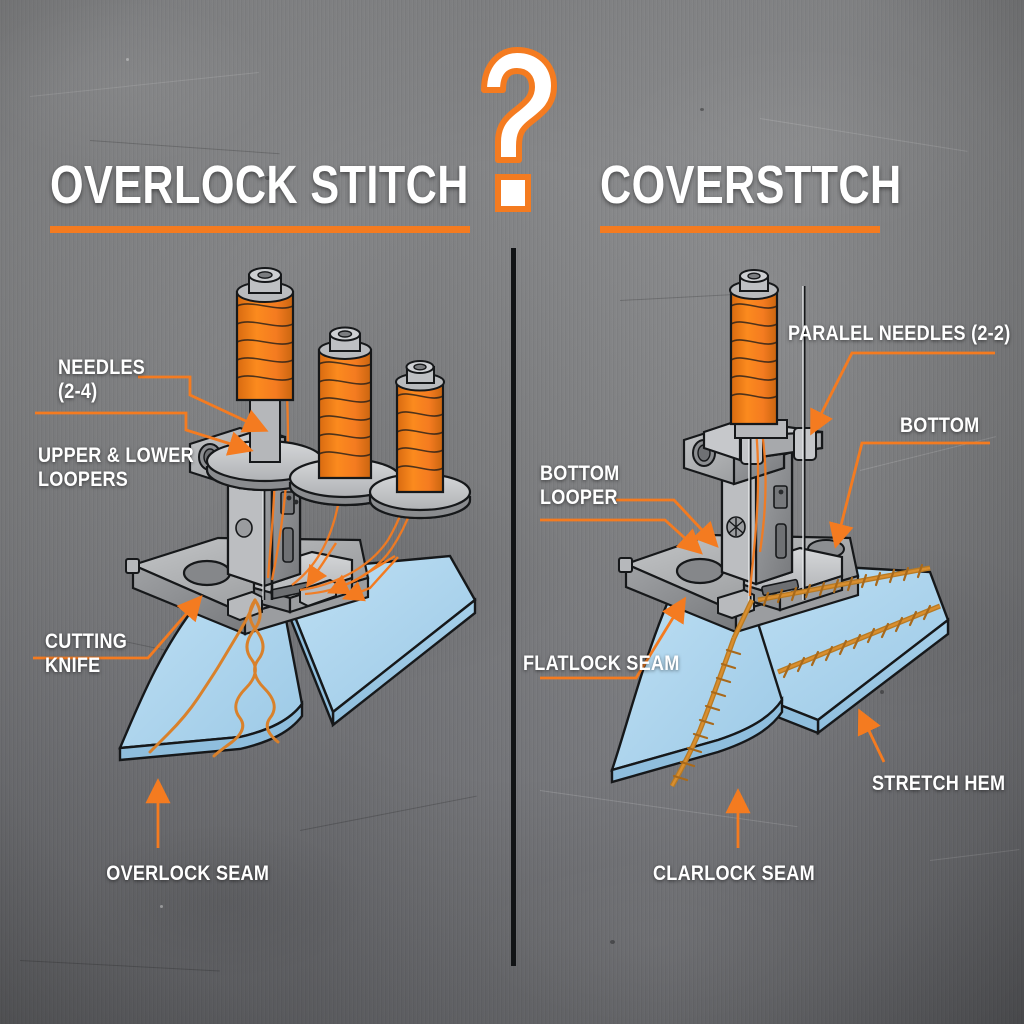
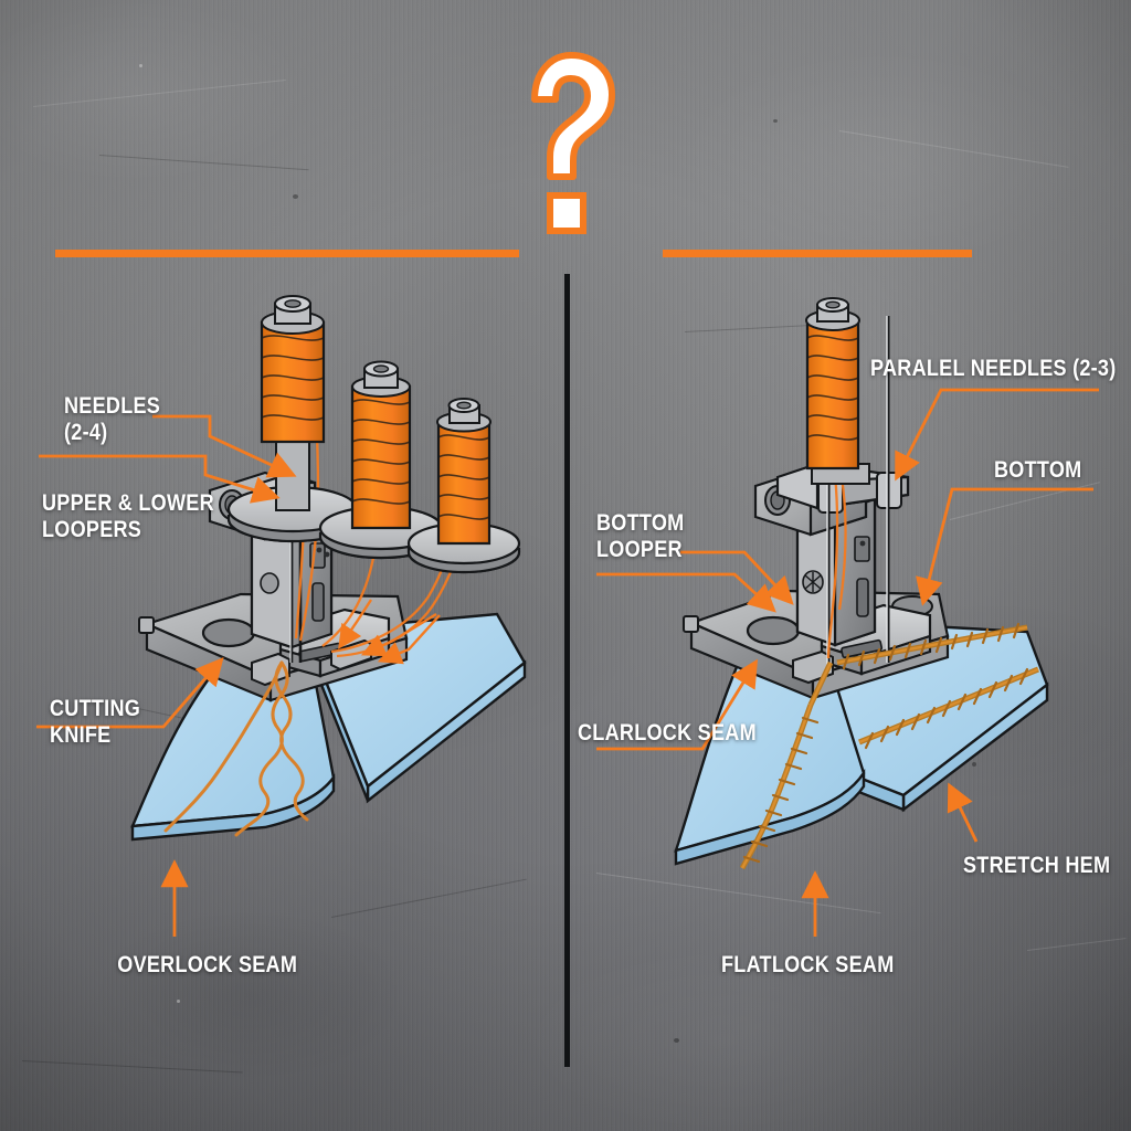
- OVERLOCK STITCH
- COVERSTTCH
  NEEDLES
  (2-4)
  UPPER & LOWER
  LOOPERS
  CUTTING
  KNIFE
  OVERLOCK SEAM
- PARALEL NEEDLES (2-2)
+ PARALEL NEEDLES (2-3)
  BOTTOM
  BOTTOM
  LOOPER
- FLATLOCK SEAM
+ CLARLOCK SEAM
  STRETCH HEM
- CLARLOCK SEAM
+ FLATLOCK SEAM
